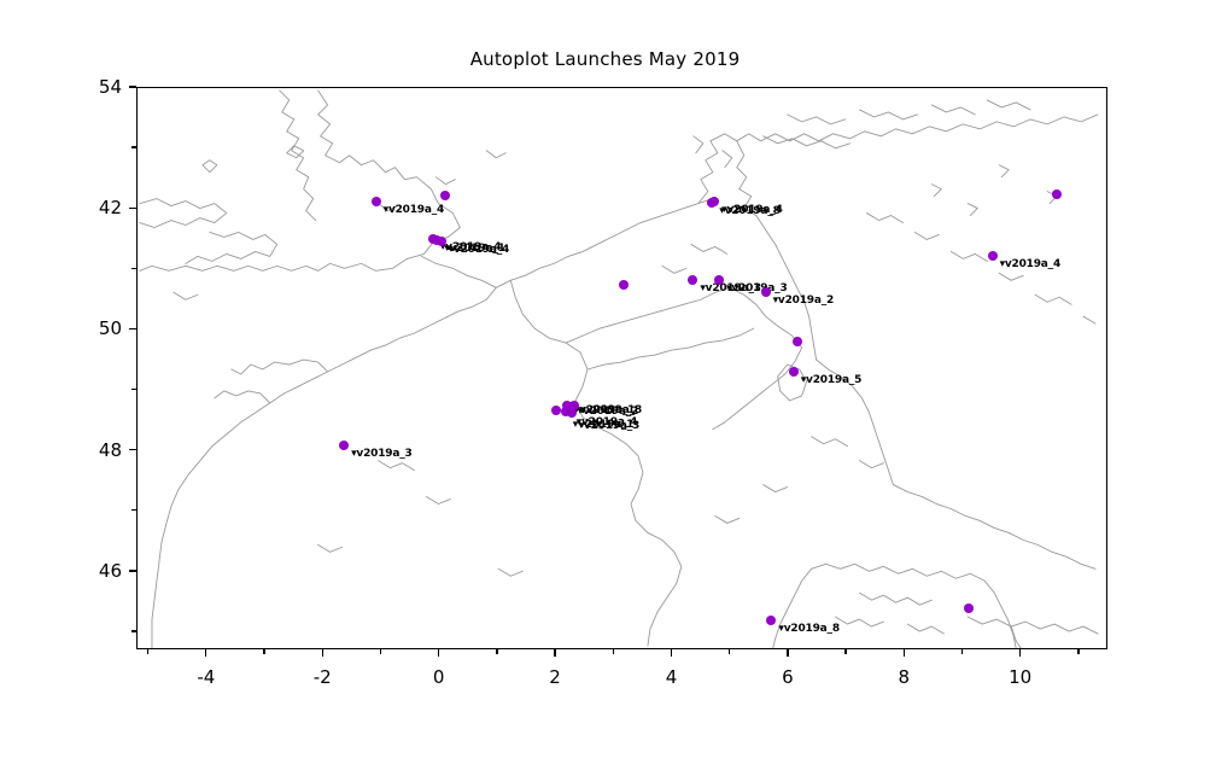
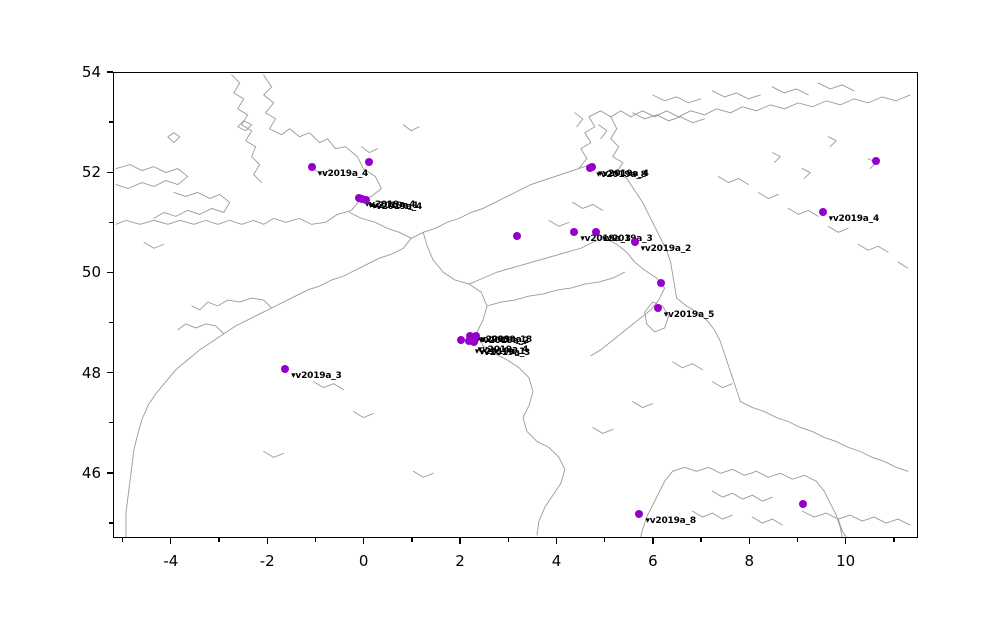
- Autoplot Launches May 2019
  ▾v2019a_4
  ▾v2019a_4
  ▾v2019a_1
  ▾v2019a_4
  ▾v2019a_4
  ▾v2019a_8
  ▾v2019a_4
  ▾v2019a_3
  ▾v201a_3
  ▾v2019a_2
  ▾v2019a_5
  ▾v2019a_1
  ▾v2019a_2
  ▾v2019a_8
  ▾v2019a_4
  ▾v2019a_1
  ▾v2019a_3
  ▾v2019a_3
  ▾v2019a_8
  46
  48
  50
- 42
+ 52
  54
  -4
  -2
  0
  2
  4
  6
  8
  10
